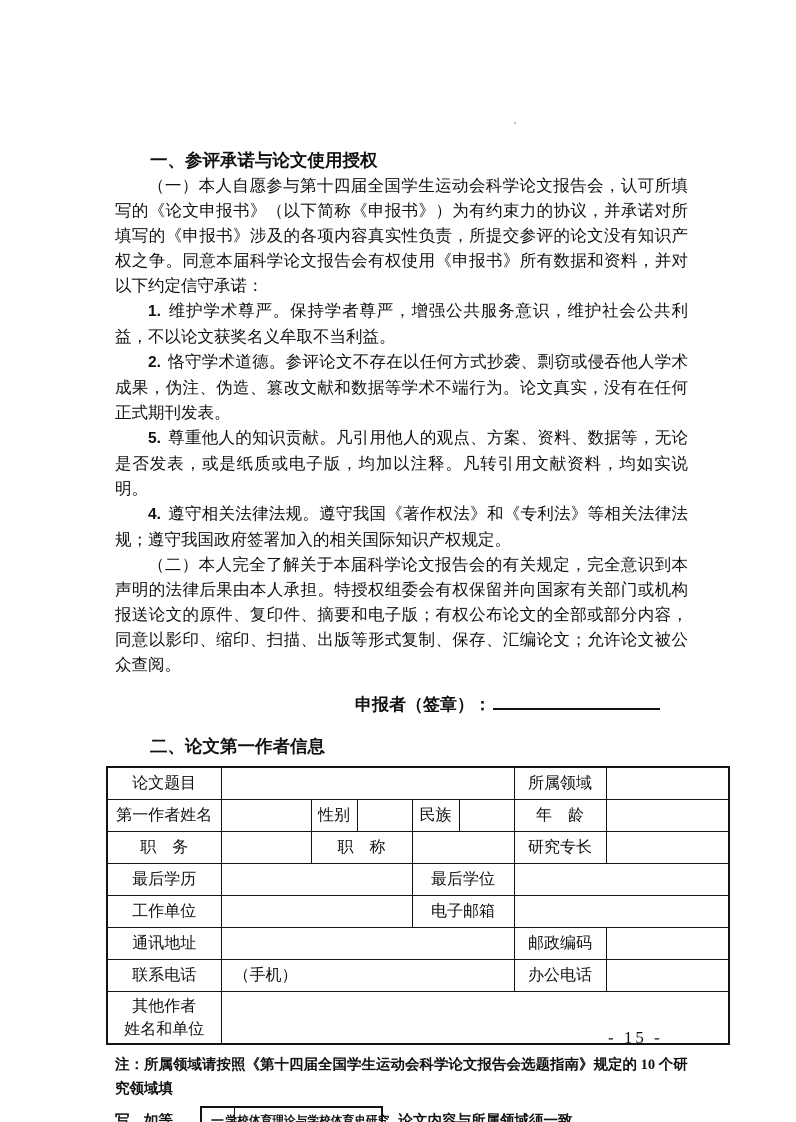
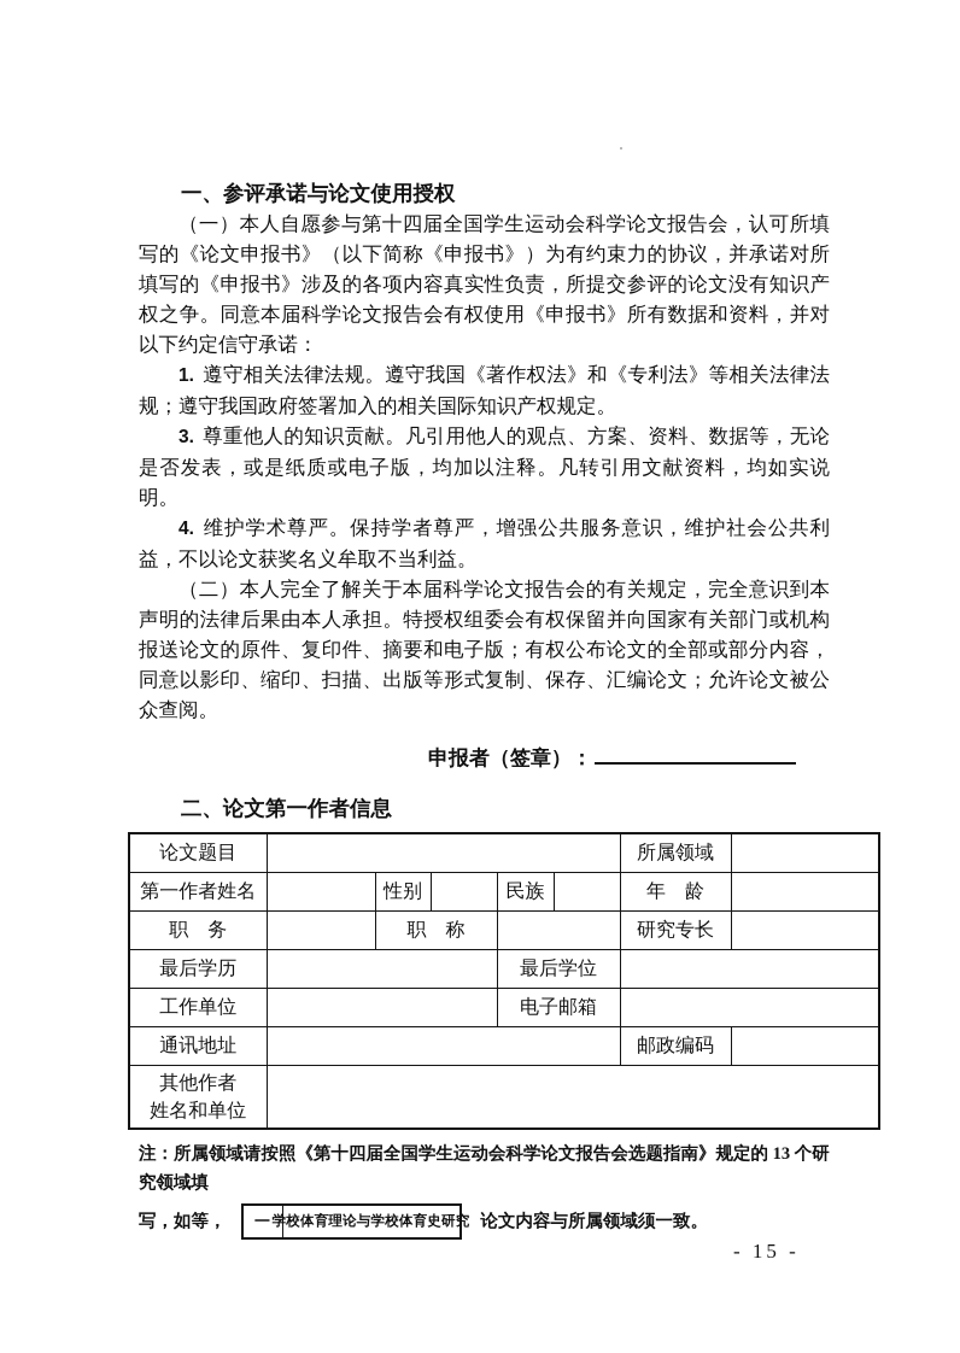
  一、参评承诺与论文使用授权
  （一）本人自愿参与第十四届全国学生运动会科学论文报告会，认可所填写的《论文申报书》（以下简称《申报书》）为有约束力的协议，并承诺对所填写的《申报书》涉及的各项内容真实性负责，所提交参评的论文没有知识产权之争。同意本届科学论文报告会有权使用《申报书》所有数据和资料，并对以下约定信守承诺：
- 1. 维护学术尊严。保持学者尊严，增强公共服务意识，维护社会公共利益，不以论文获奖名义牟取不当利益。
+ 1. 遵守相关法律法规。遵守我国《著作权法》和《专利法》等相关法律法规；遵守我国政府签署加入的相关国际知识产权规定。
- 2. 恪守学术道德。参评论文不存在以任何方式抄袭、剽窃或侵吞他人学术成果，伪注、伪造、篡改文献和数据等学术不端行为。论文真实，没有在任何正式期刊发表。
- 5. 尊重他人的知识贡献。凡引用他人的观点、方案、资料、数据等，无论是否发表，或是纸质或电子版，均加以注释。凡转引用文献资料，均如实说明。
+ 3. 尊重他人的知识贡献。凡引用他人的观点、方案、资料、数据等，无论是否发表，或是纸质或电子版，均加以注释。凡转引用文献资料，均如实说明。
- 4. 遵守相关法律法规。遵守我国《著作权法》和《专利法》等相关法律法规；遵守我国政府签署加入的相关国际知识产权规定。
+ 4. 维护学术尊严。保持学者尊严，增强公共服务意识，维护社会公共利益，不以论文获奖名义牟取不当利益。
  （二）本人完全了解关于本届科学论文报告会的有关规定，完全意识到本声明的法律后果由本人承担。特授权组委会有权保留并向国家有关部门或机构报送论文的原件、复印件、摘要和电子版；有权公布论文的全部或部分内容，同意以影印、缩印、扫描、出版等形式复制、保存、汇编论文；允许论文被公众查阅。
  申报者（签章）：
  二、论文第一作者信息
  论文题目		所属领域
  第一作者姓名		性别		民族		年 龄
  职 务		职 称		研究专长
  最后学历		最后学位
  工作单位		电子邮箱
  通讯地址		邮政编码
- 联系电话	（手机）	办公电话
  其他作者 姓名和单位
- 注：所属领域请按照《第十四届全国学生运动会科学论文报告会选题指南》规定的 10 个研究领域填
+ 注：所属领域请按照《第十四届全国学生运动会科学论文报告会选题指南》规定的 13 个研究领域填
  写，如等，
  一
  学校体育理论与学校体育史研究
  论文内容与所属领域须一致。
  - 15 -
